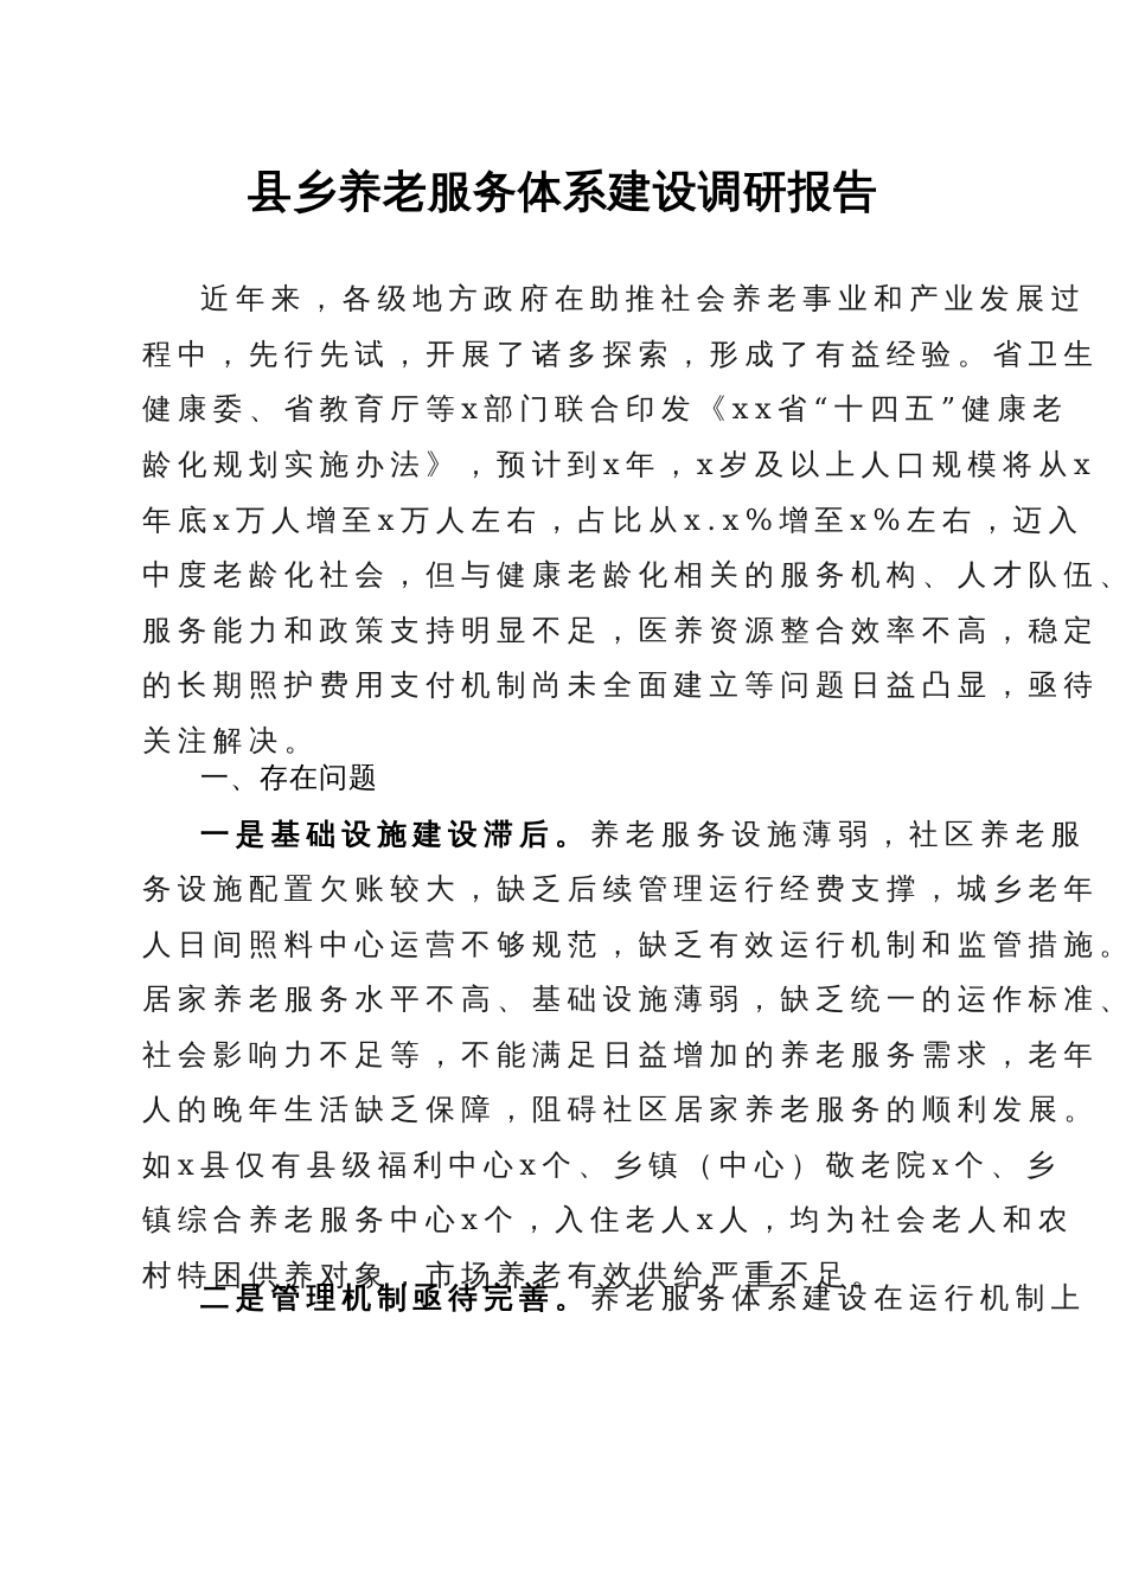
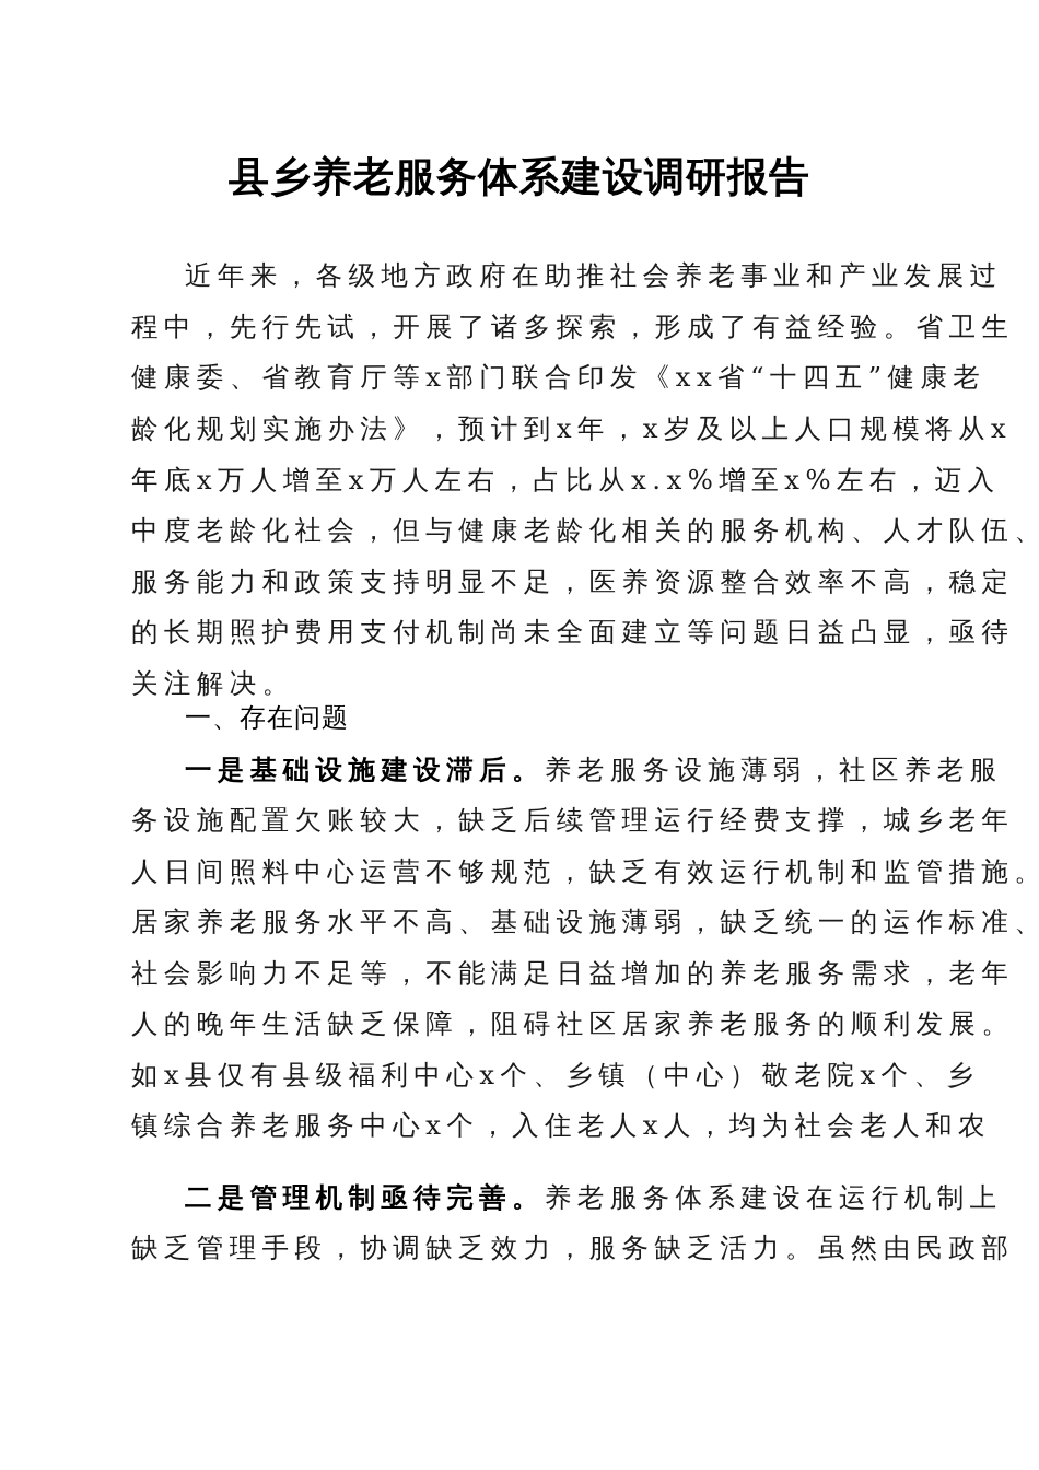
  县乡养老服务体系建设调研报告
  近年来，各级地方政府在助推社会养老事业和产业发展过
  程中，先行先试，开展了诸多探索，形成了有益经验。省卫生
  健康委、省教育厅等x部门联合印发《xx省“十四五”健康老
  龄化规划实施办法》，预计到x年，x岁及以上人口规模将从x
  年底x万人增至x万人左右，占比从x.x%增至x%左右，迈入
  中度老龄化社会，但与健康老龄化相关的服务机构、人才队伍、
  服务能力和政策支持明显不足，医养资源整合效率不高，稳定
  的长期照护费用支付机制尚未全面建立等问题日益凸显，亟待
  关注解决。
  一、存在问题
  一是基础设施建设滞后。养老服务设施薄弱，社区养老服
  务设施配置欠账较大，缺乏后续管理运行经费支撑，城乡老年
  人日间照料中心运营不够规范，缺乏有效运行机制和监管措施。
  居家养老服务水平不高、基础设施薄弱，缺乏统一的运作标准、
  社会影响力不足等，不能满足日益增加的养老服务需求，老年
  人的晚年生活缺乏保障，阻碍社区居家养老服务的顺利发展。
  如x县仅有县级福利中心x个、乡镇（中心）敬老院x个、乡
  镇综合养老服务中心x个，入住老人x人，均为社会老人和农
- 村特困供养对象，市场养老有效供给严重不足。
  二是管理机制亟待完善。养老服务体系建设在运行机制上
+ 缺乏管理手段，协调缺乏效力，服务缺乏活力。虽然由民政部
